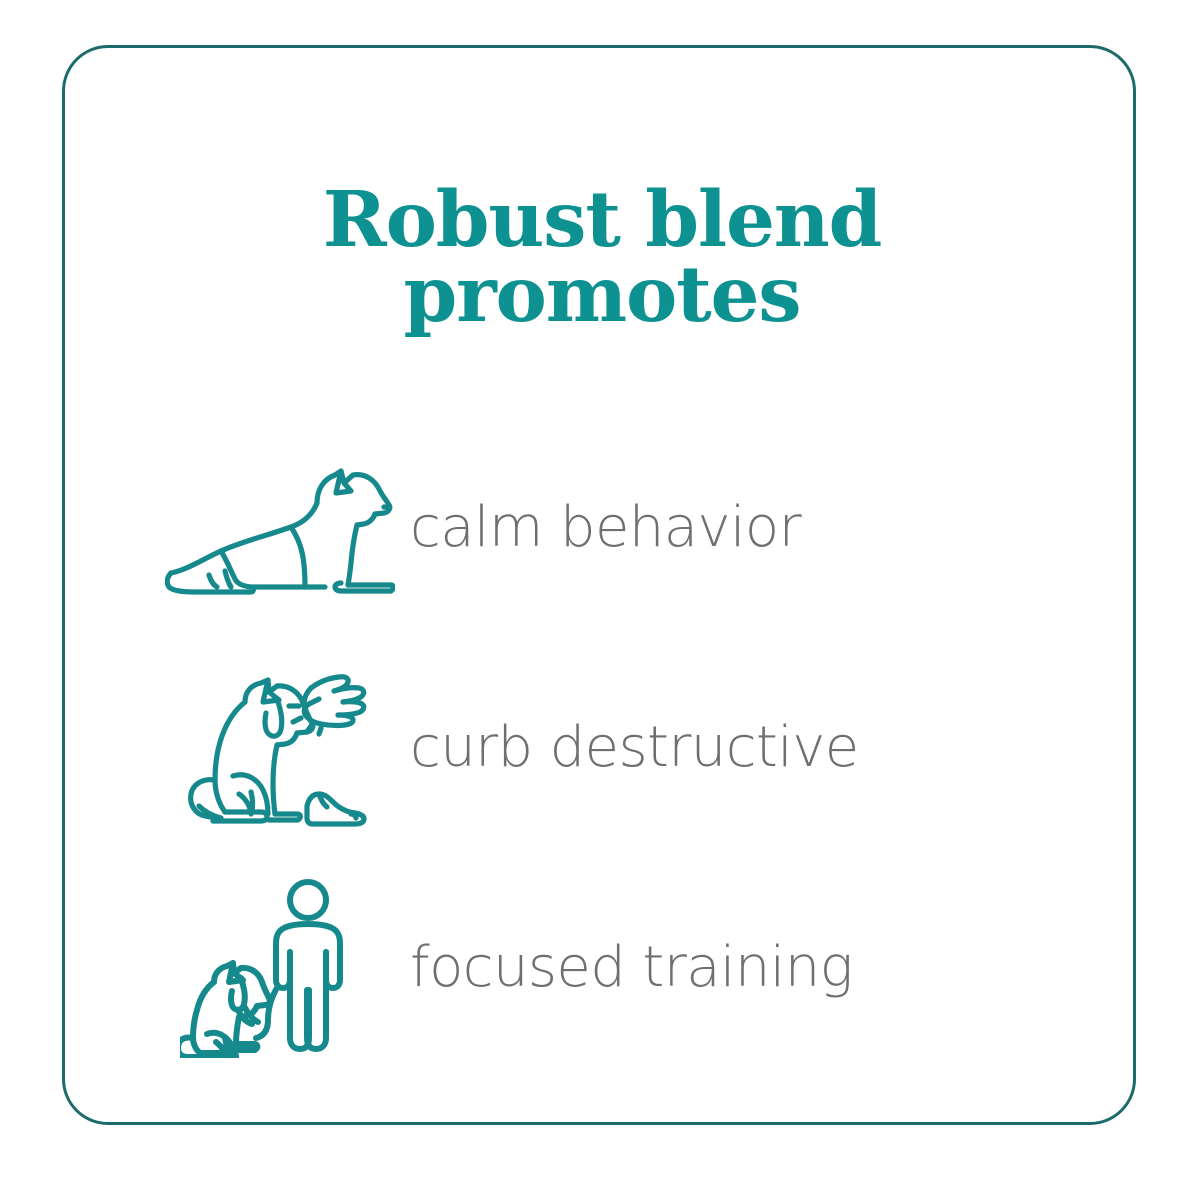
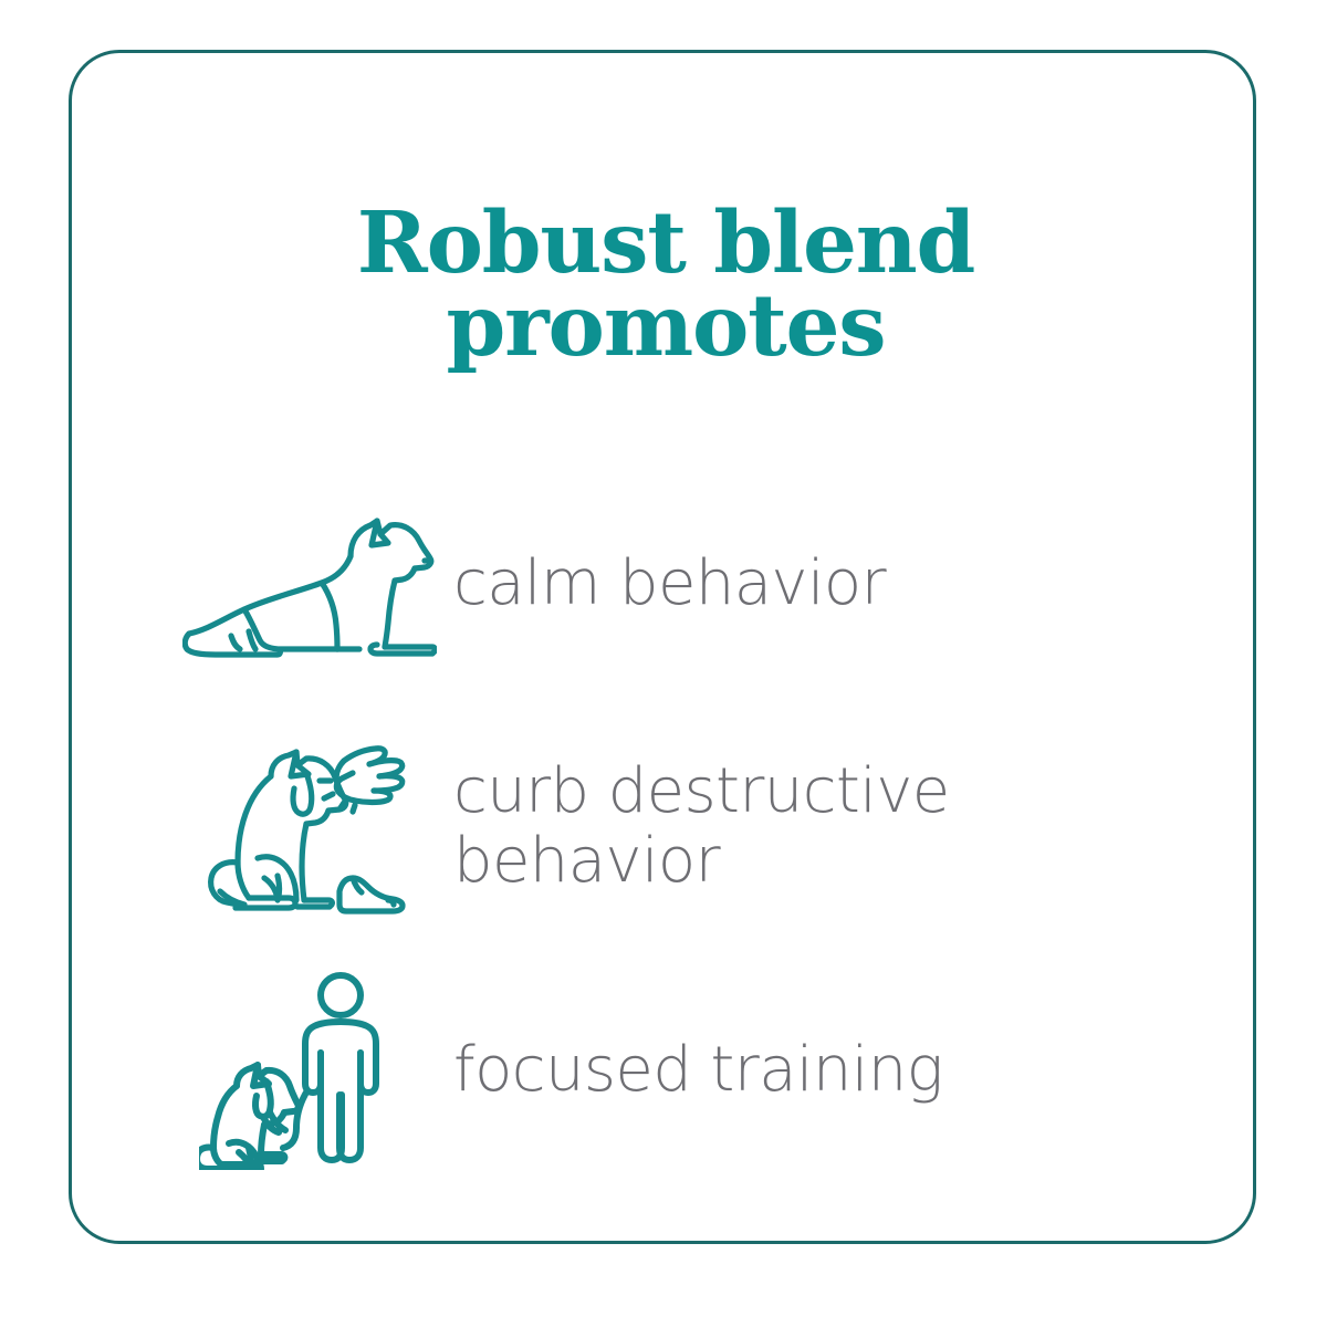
  Robust blend
  promotes
  calm behavior
  curb destructive
+ behavior
  focused training
